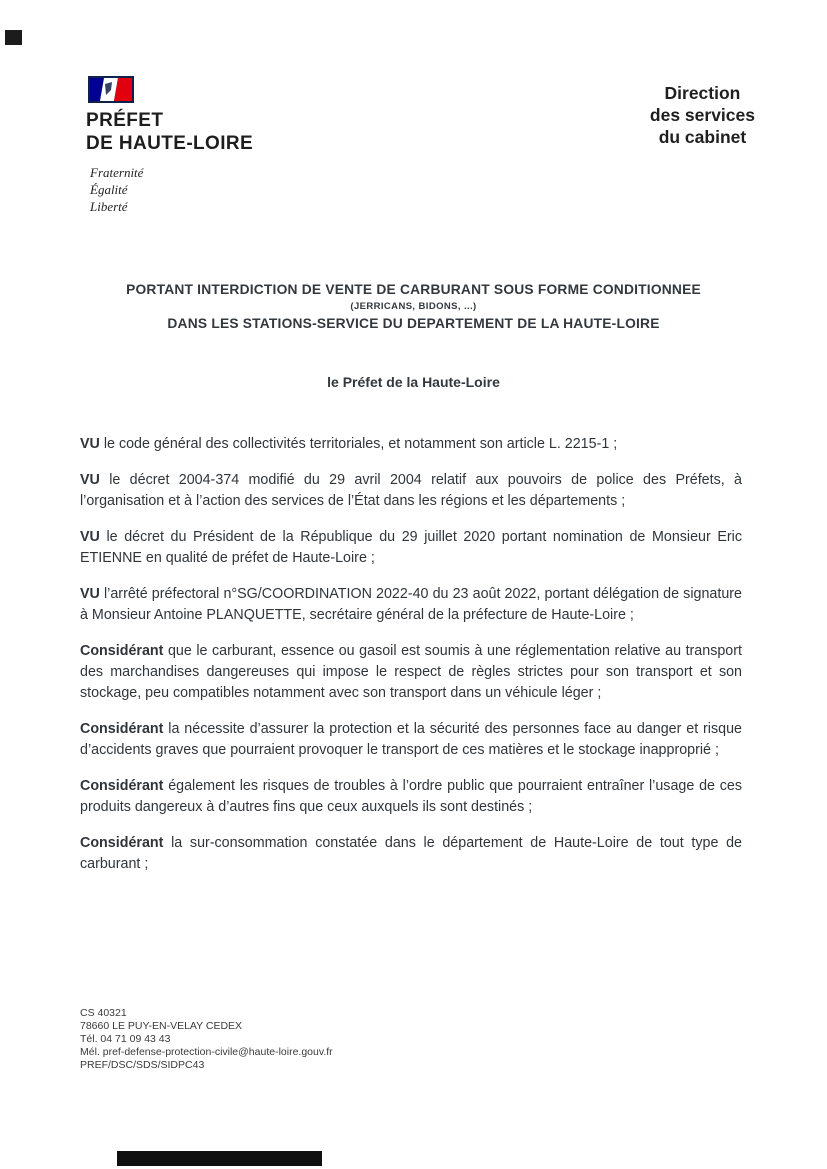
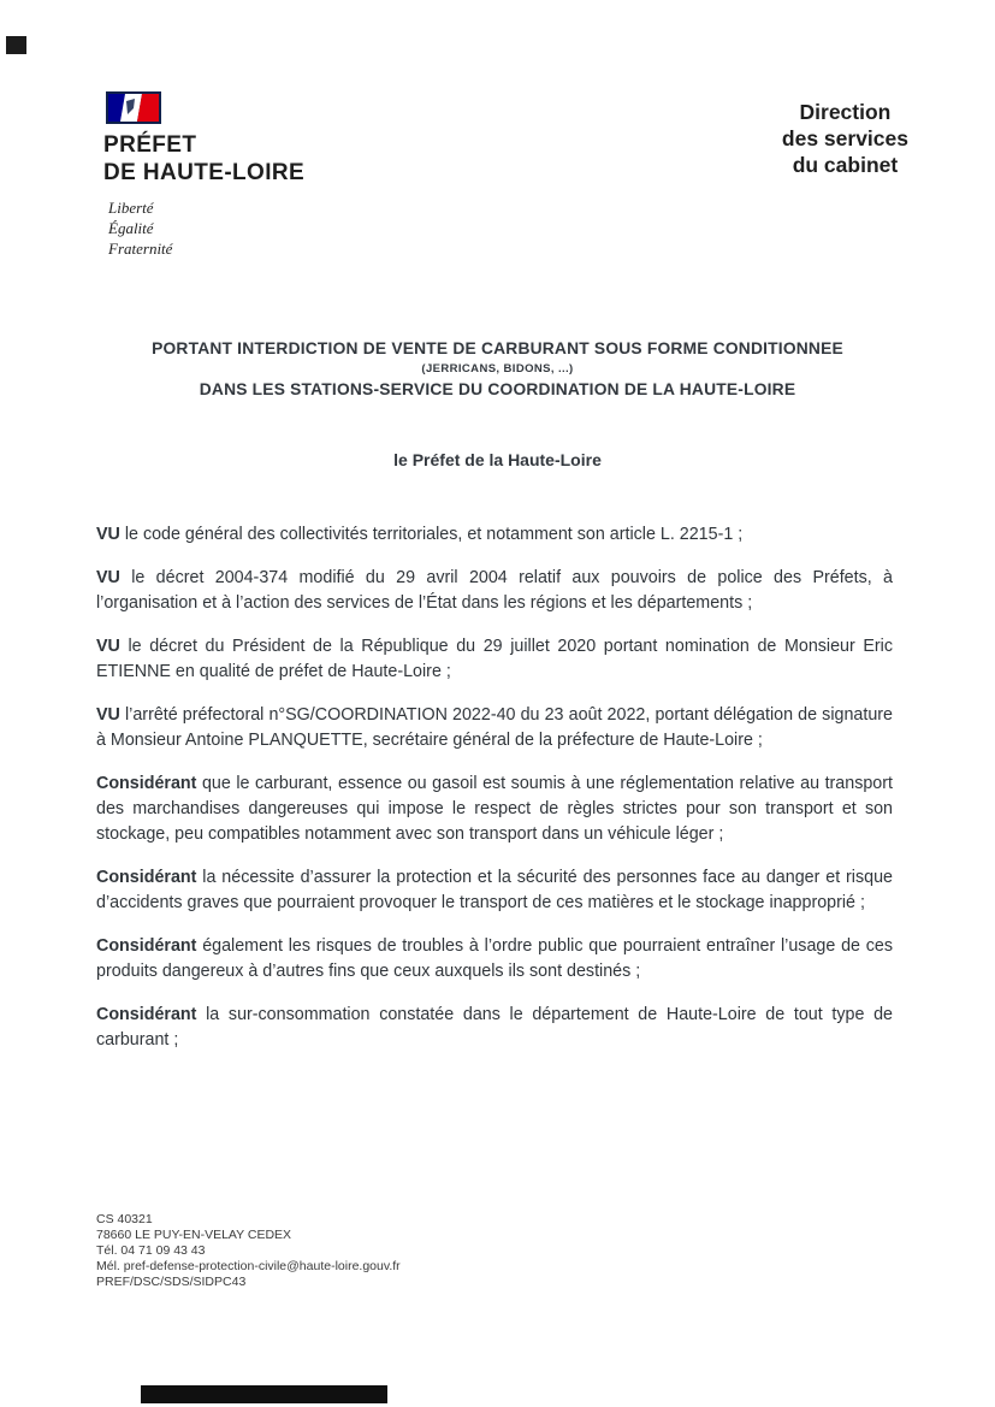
  PRÉFET
  DE HAUTE-LOIRE
- Fraternité
+ Liberté
  Égalité
- Liberté
+ Fraternité
  Direction
  des services
  du cabinet
  PORTANT INTERDICTION DE VENTE DE CARBURANT SOUS FORME CONDITIONNEE
  (JERRICANS, BIDONS, ...)
- DANS LES STATIONS-SERVICE DU DEPARTEMENT DE LA HAUTE-LOIRE
+ DANS LES STATIONS-SERVICE DU COORDINATION DE LA HAUTE-LOIRE
  le Préfet de la Haute-Loire
  VU le code général des collectivités territoriales, et notamment son article L. 2215-1 ;
  VU le décret 2004-374 modifié du 29 avril 2004 relatif aux pouvoirs de police des Préfets, à l’organisation et à l’action des services de l’État dans les régions et les départements ;
  VU le décret du Président de la République du 29 juillet 2020 portant nomination de Monsieur Eric ETIENNE en qualité de préfet de Haute-Loire ;
  VU l’arrêté préfectoral n°SG/COORDINATION 2022-40 du 23 août 2022, portant délégation de signature à Monsieur Antoine PLANQUETTE, secrétaire général de la préfecture de Haute-Loire ;
  Considérant que le carburant, essence ou gasoil est soumis à une réglementation relative au transport des marchandises dangereuses qui impose le respect de règles strictes pour son transport et son stockage, peu compatibles notamment avec son transport dans un véhicule léger ;
  Considérant la nécessite d’assurer la protection et la sécurité des personnes face au danger et risque d’accidents graves que pourraient provoquer le transport de ces matières et le stockage inapproprié ;
  Considérant également les risques de troubles à l’ordre public que pourraient entraîner l’usage de ces produits dangereux à d’autres fins que ceux auxquels ils sont destinés ;
  Considérant la sur-consommation constatée dans le département de Haute-Loire de tout type de carburant ;
  CS 40321
  78660 LE PUY-EN-VELAY CEDEX
  Tél. 04 71 09 43 43
  Mél. pref-defense-protection-civile@haute-loire.gouv.fr
  PREF/DSC/SDS/SIDPC43
